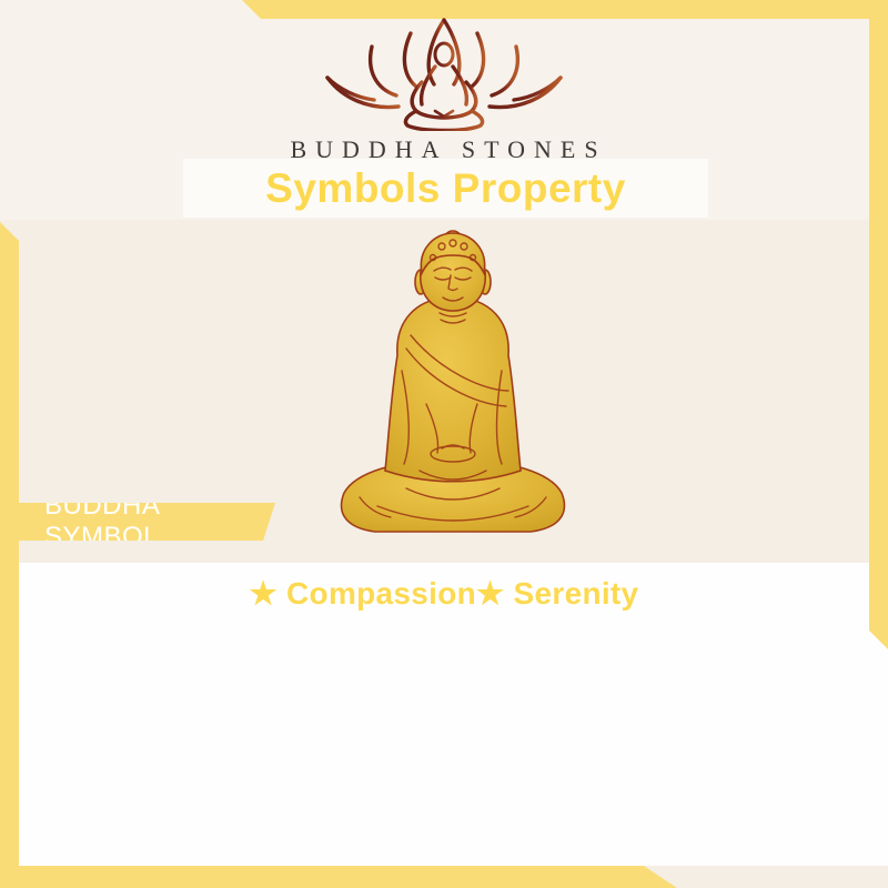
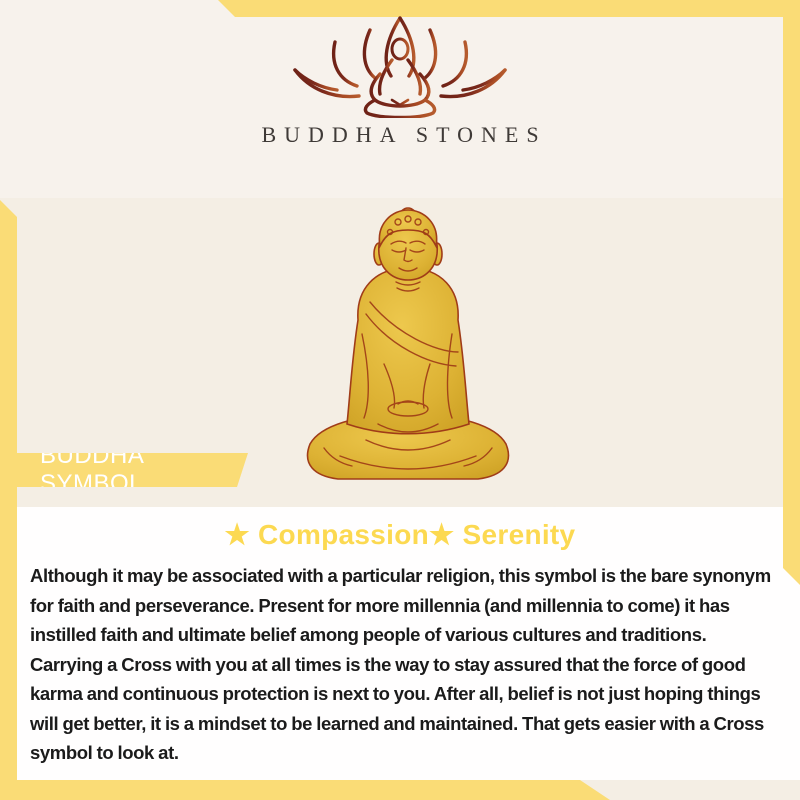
  BUDDHA STONES
- Symbols Property
  BUDDHA SYMBOL
  ★ Compassion★ Serenity
+ Although it may be associated with a particular religion, this symbol is the bare synonym for faith and perseverance. Present for more millennia (and millennia to come) it has instilled faith and ultimate belief among people of various cultures and traditions. Carrying a Cross with you at all times is the way to stay assured that the force of good karma and continuous protection is next to you. After all, belief is not just hoping things will get better, it is a mindset to be learned and maintained. That gets easier with a Cross symbol to look at.
